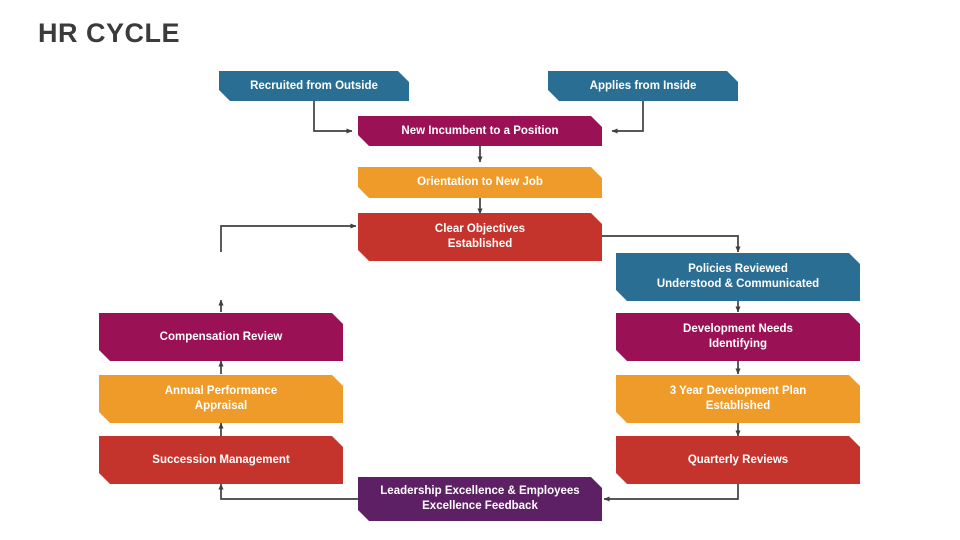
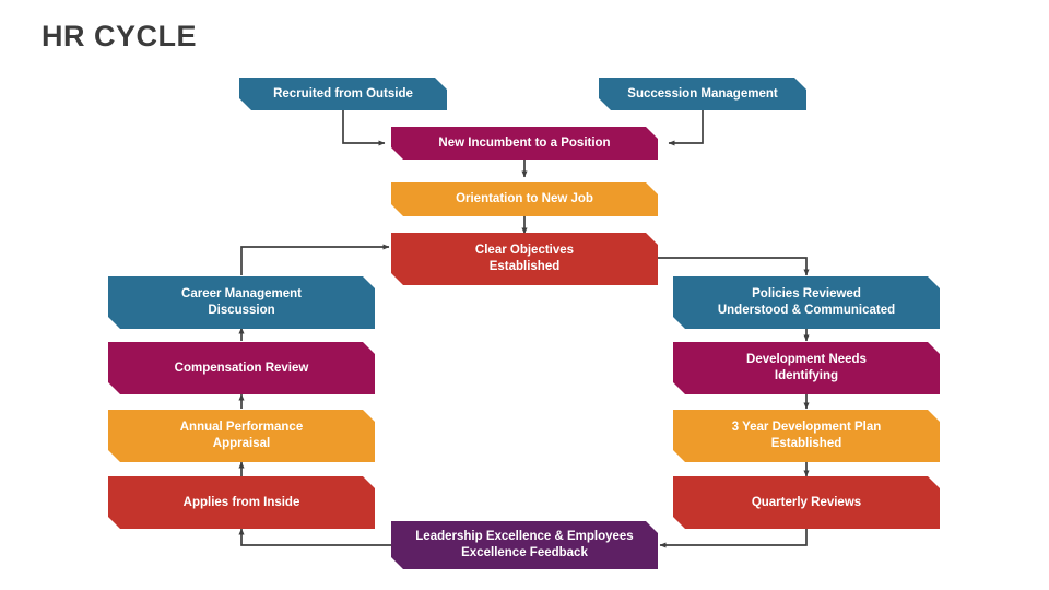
  HR CYCLE
  Recruited from Outside
- Applies from Inside
+ Succession Management
  New Incumbent to a Position
  Orientation to New Job
  Clear Objectives
  Established
  Policies Reviewed
  Understood & Communicated
  Development Needs
  Identifying
  3 Year Development Plan
  Established
  Quarterly Reviews
  Leadership Excellence & Employees
  Excellence Feedback
- Succession Management
+ Applies from Inside
  Annual Performance
  Appraisal
  Compensation Review
+ Career Management
+ Discussion
